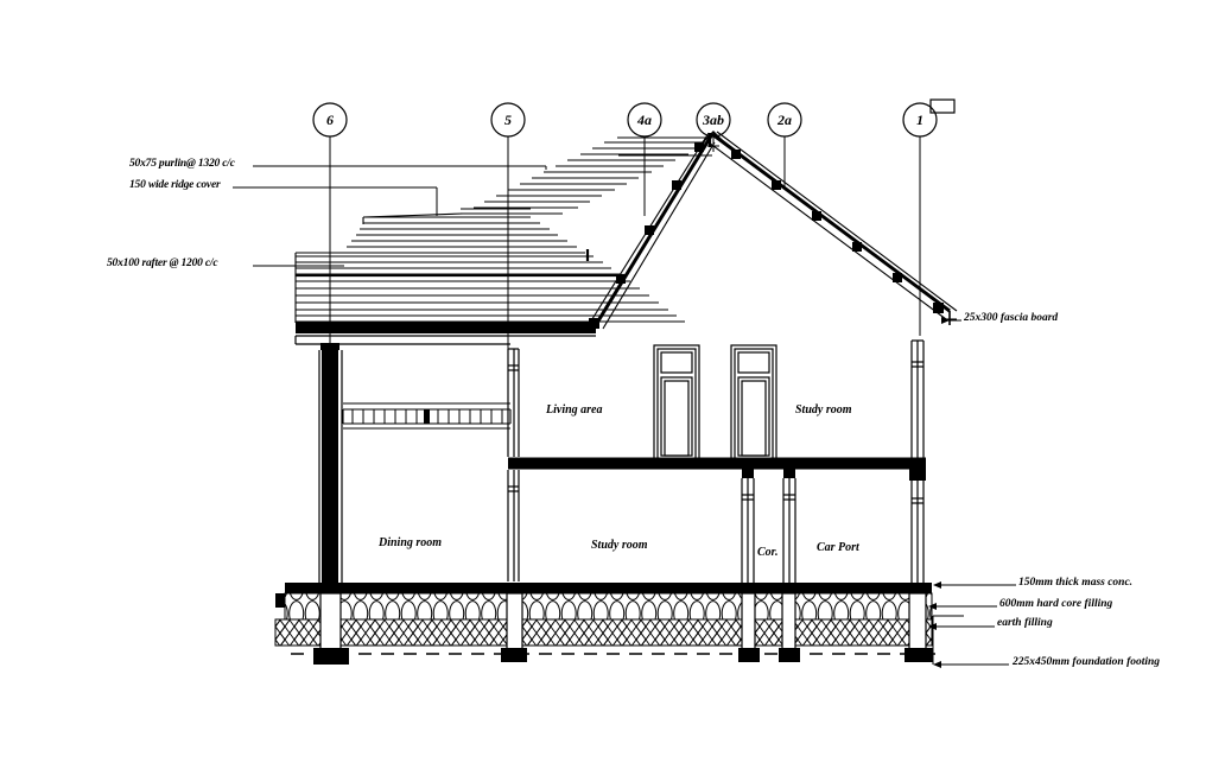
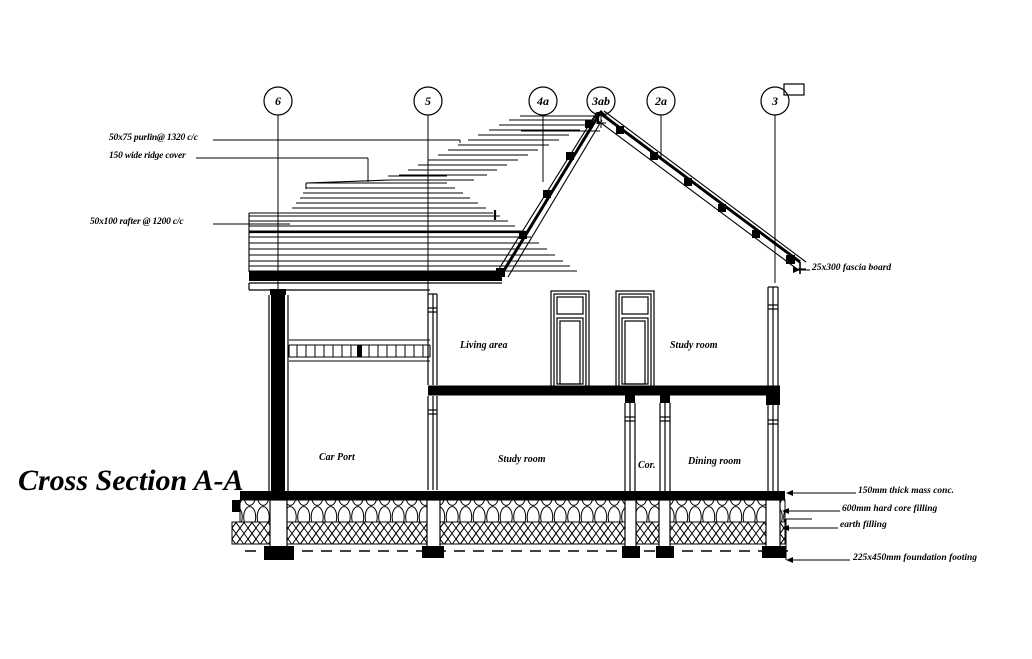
  6
  5
  4a
  3ab
  2a
- 1
+ 3
  50x75 purlin@ 1320 c/c
  150 wide ridge cover
  50x100 rafter @ 1200 c/c
  25x300 fascia board
  150mm thick mass conc.
  600mm hard core filling
  earth filling
  225x450mm foundation footing
  Living area
  Study room
- Dining room
+ Car Port
  Study room
  Cor.
- Car Port
+ Dining room
+ Cross Section A-A
